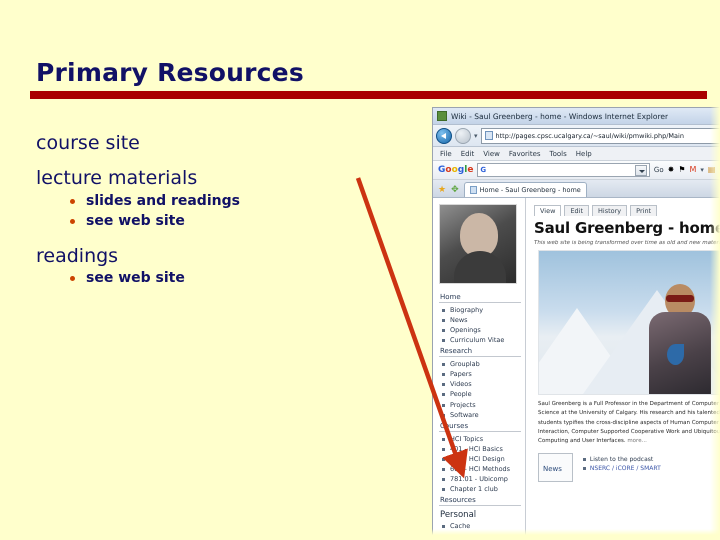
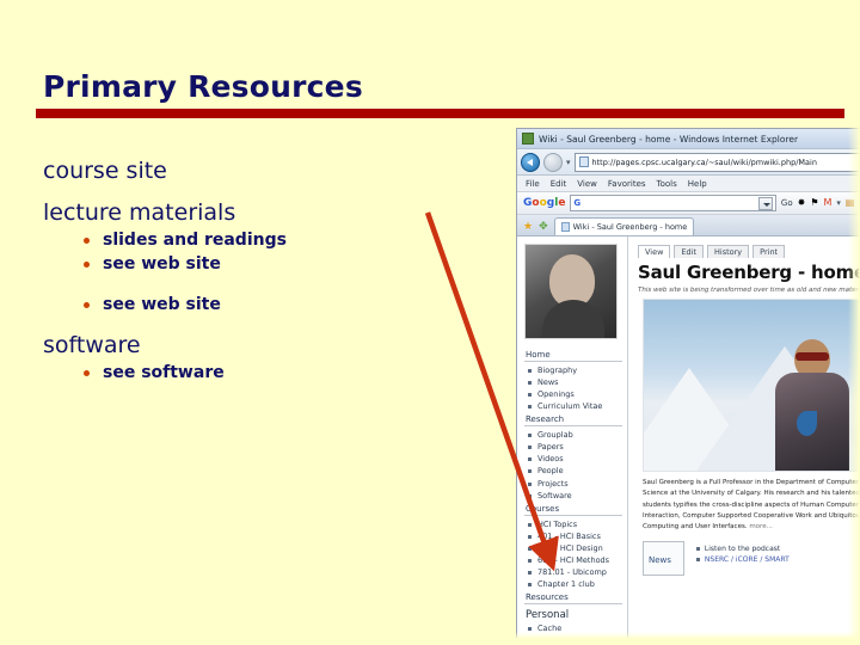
  Primary Resources
  course site
  lecture materials
  slides and readings
  see web site
- readings
  see web site
+ software
+ see software
  Wiki - Saul Greenberg - home - Windows Internet Explorer
  ▾
  http://pages.cpsc.ucalgary.ca/~saul/wiki/pmwiki.php/Main
  File
  Edit
  View
  Favorites
  Tools
  Help
  Google
  G
  Go
  ✸
  ⚑
  M
  ▾
  ▤
  ★
  ✥
- Home - Saul Greenberg - home
+ Wiki - Saul Greenberg - home
  Home
  Biography
  News
  Openings
  Curriculum Vitae
  Research
  Grouplab
  Papers
  Videos
  People
  Projects
  Software
  Curses
  HCI Topics
  01 - HCI Basics
  51 - HCI Design
  601 - HCI Methods
  781.01 - Ubicomp
  Chapter 1 club
  Resources
  Personal
  Cache
  View
  Edit
  History
  Print
  Saul Greenberg - hom
  News
